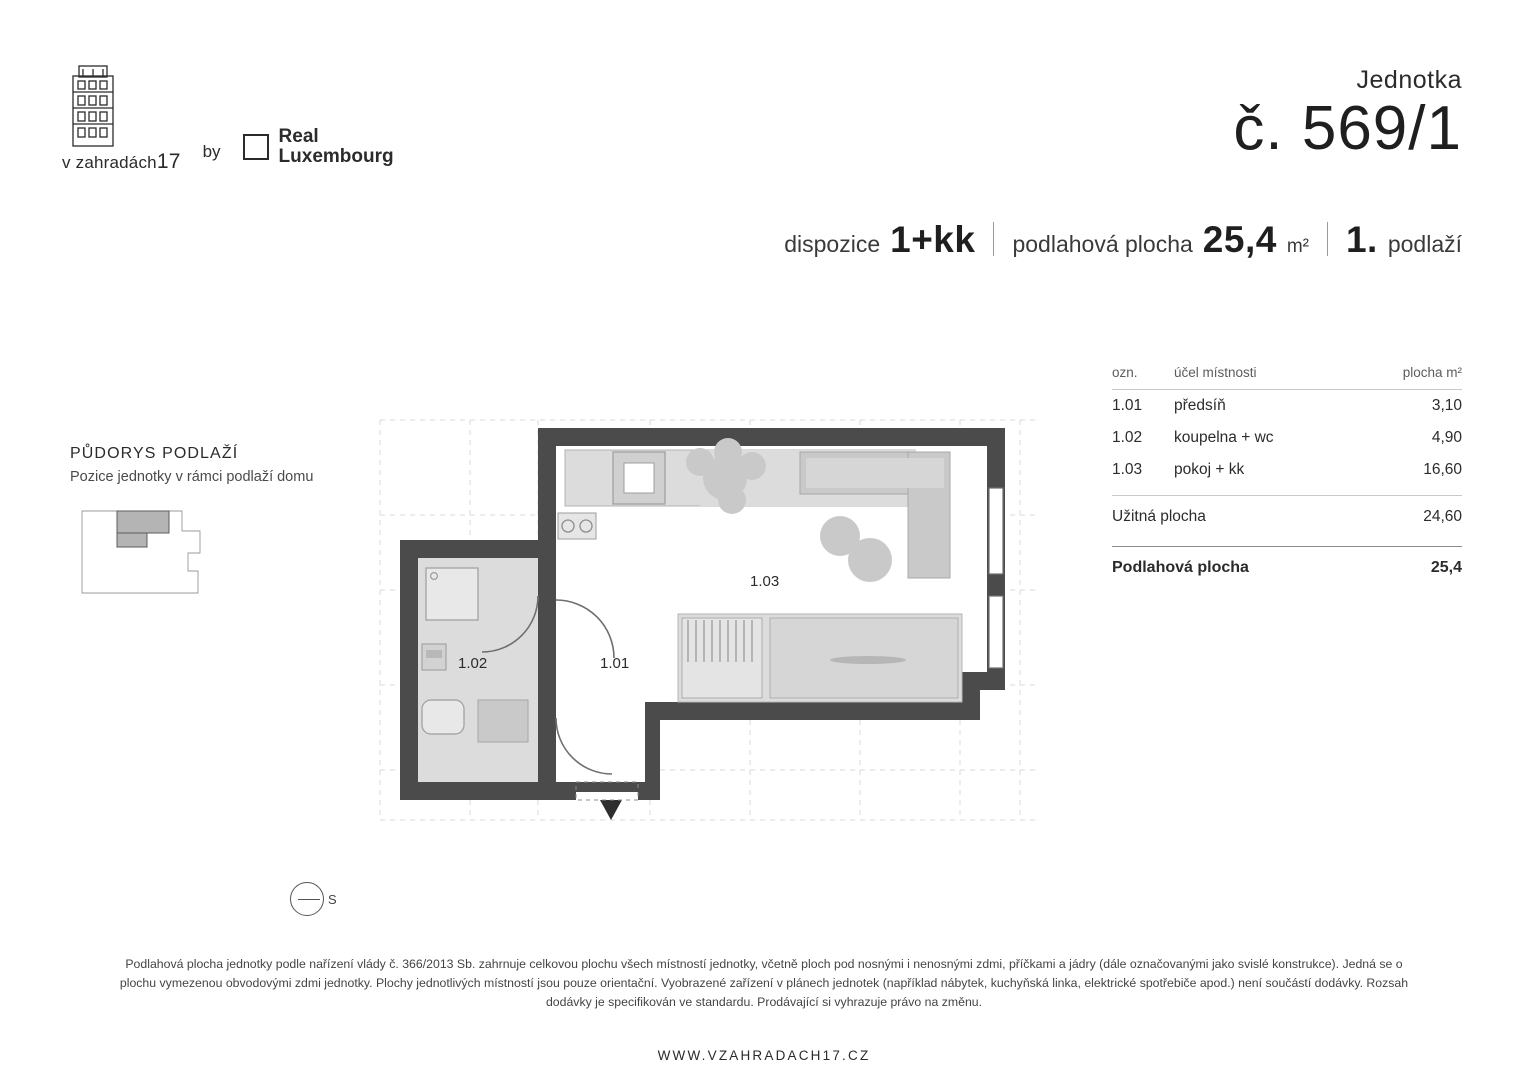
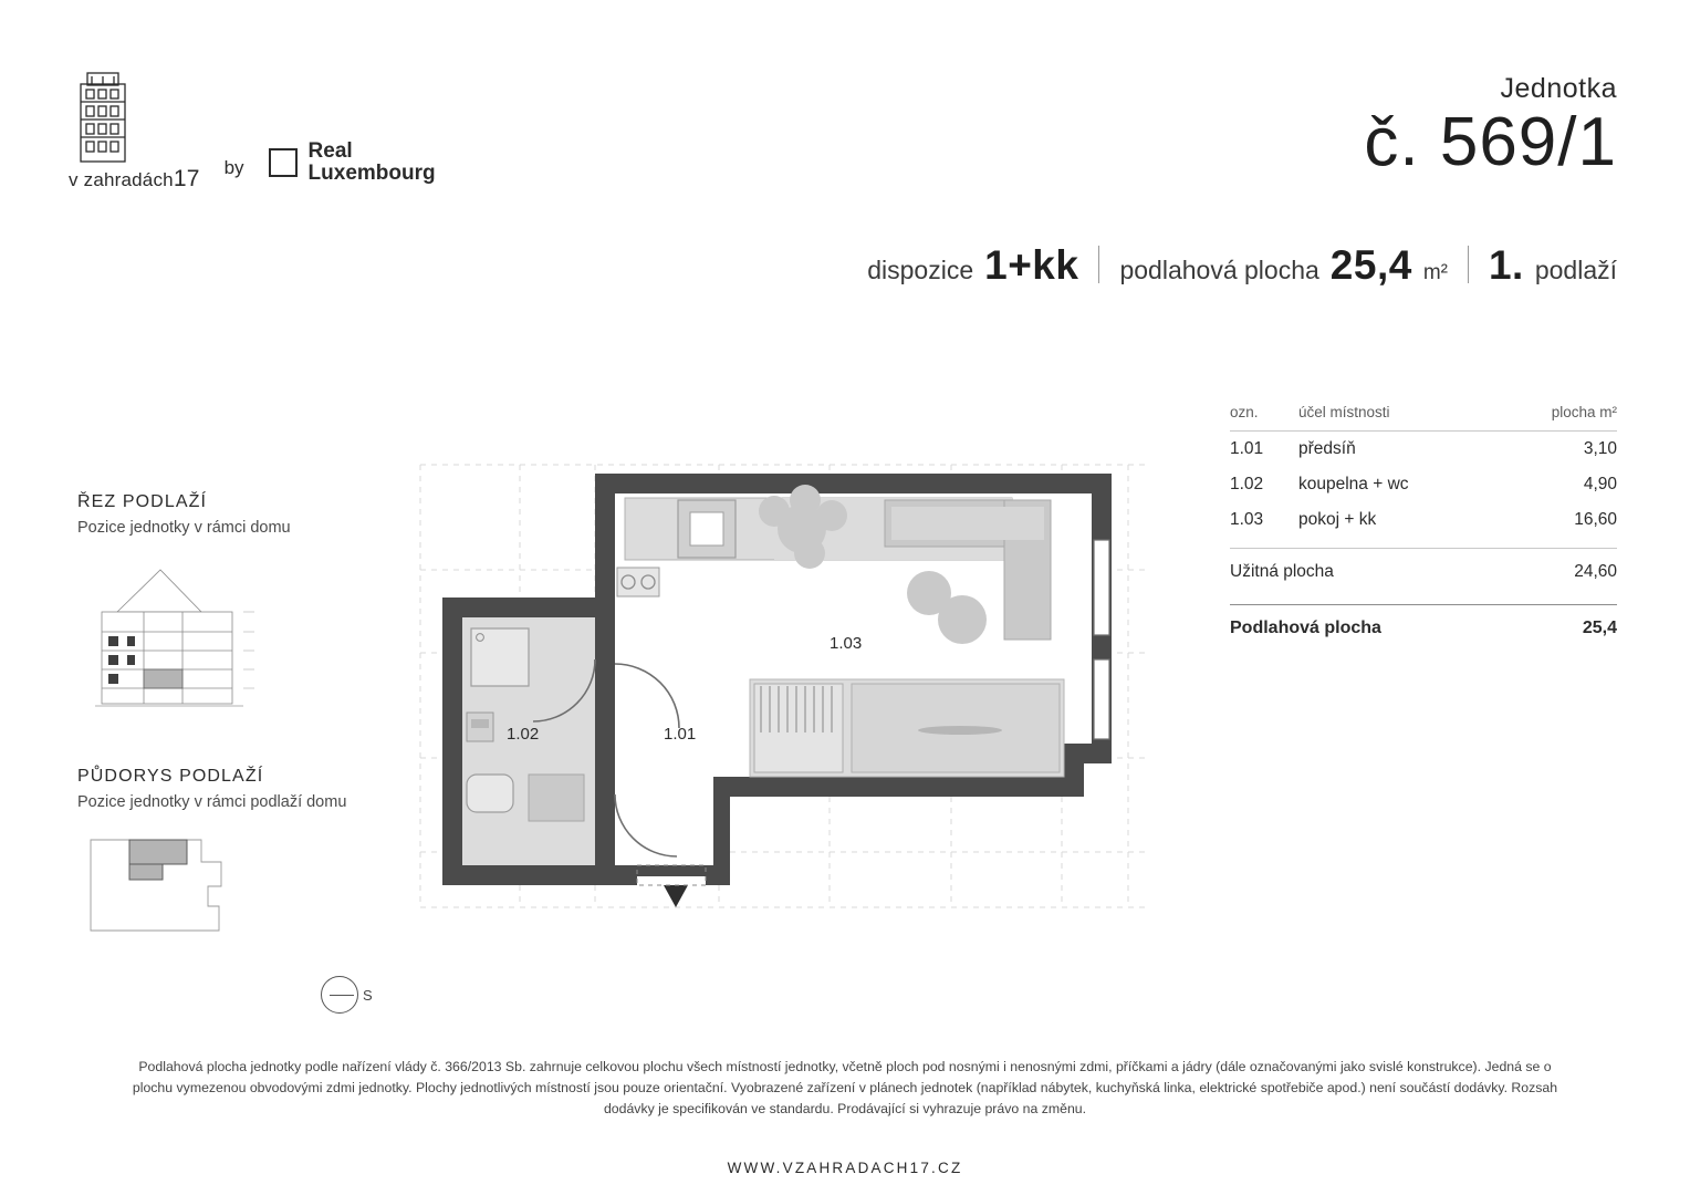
  v zahradách17
  by
  Real
  Luxembourg
  Jednotka
  č. 569/1
  dispozice
  1+kk
  podlahová plocha
  25,4
  m²
  1.
  podlaží
+ ŘEZ PODLAŽÍ
+ Pozice jednotky v rámci domu
  PŮDORYS PODLAŽÍ
  Pozice jednotky v rámci podlaží domu
  S
  ozn.
  účel místnosti
  plocha m²
  1.01
  předsíň
  3,10
  1.02
  koupelna + wc
  4,90
  1.03
  pokoj + kk
  16,60
  Užitná plocha
  24,60
  Podlahová plocha
  25,4
  1.01
  1.02
  1.03
  Podlahová plocha jednotky podle nařízení vlády č. 366/2013 Sb. zahrnuje celkovou plochu všech místností jednotky, včetně ploch pod nosnými i nenosnými zdmi, příčkami a jádry (dále označovanými jako svislé konstrukce). Jedná se o
  plochu vymezenou obvodovými zdmi jednotky. Plochy jednotlivých místností jsou pouze orientační. Vyobrazené zařízení v plánech jednotek (například nábytek, kuchyňská linka, elektrické spotřebiče apod.) není součástí dodávky. Rozsah
  dodávky je specifikován ve standardu. Prodávající si vyhrazuje právo na změnu.
  WWW.VZAHRADACH17.CZ
